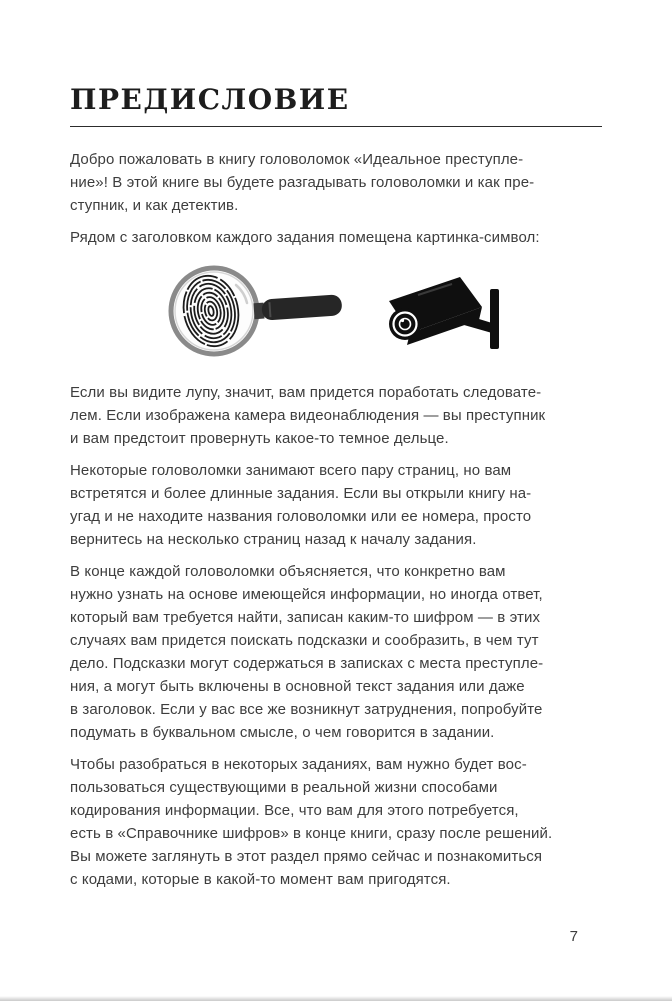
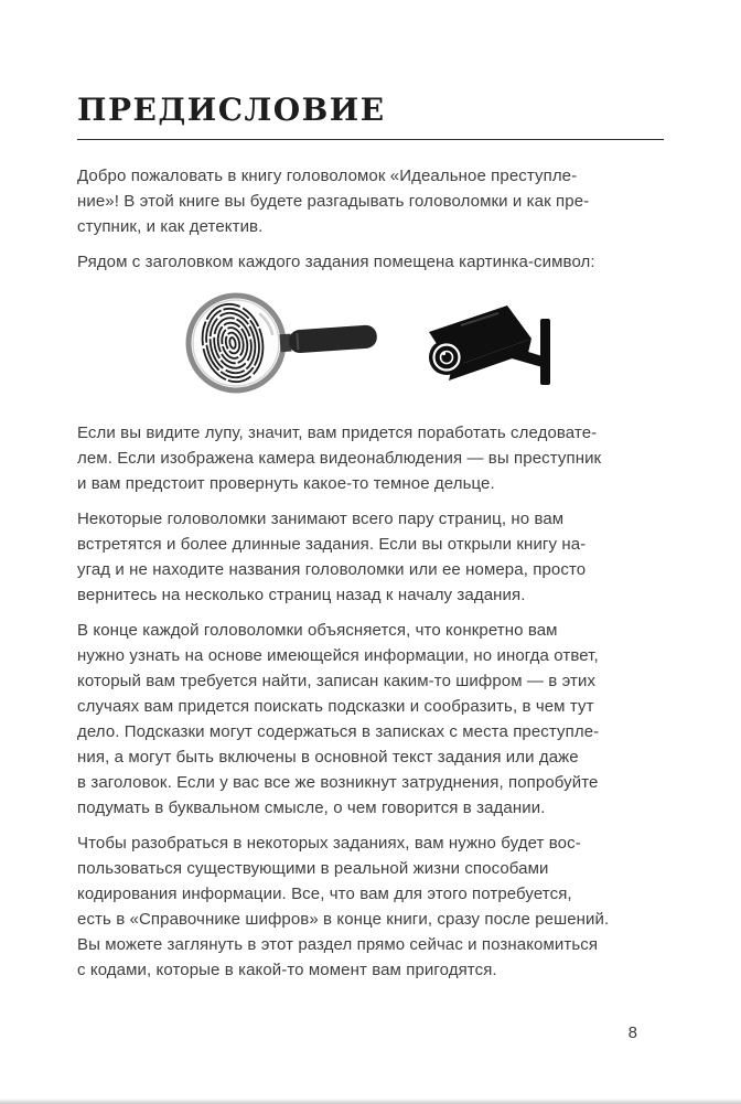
  ПРЕДИСЛОВИЕ
  Добро пожаловать в книгу головоломок «Идеальное преступле-
  ние»! В этой книге вы будете разгадывать головоломки и как пре-
  ступник, и как детектив.
  Рядом с заголовком каждого задания помещена картинка-символ:
  Если вы видите лупу, значит, вам придется поработать следовате-
  лем. Если изображена камера видеонаблюдения — вы преступник
  и вам предстоит провернуть какое-то темное дельце.
  Некоторые головоломки занимают всего пару страниц, но вам
  встретятся и более длинные задания. Если вы открыли книгу на-
  угад и не находите названия головоломки или ее номера, просто
  вернитесь на несколько страниц назад к началу задания.
  В конце каждой головоломки объясняется, что конкретно вам
  нужно узнать на основе имеющейся информации, но иногда ответ,
  который вам требуется найти, записан каким-то шифром — в этих
  случаях вам придется поискать подсказки и сообразить, в чем тут
  дело. Подсказки могут содержаться в записках с места преступле-
  ния, а могут быть включены в основной текст задания или даже
  в заголовок. Если у вас все же возникнут затруднения, попробуйте
  подумать в буквальном смысле, о чем говорится в задании.
  Чтобы разобраться в некоторых заданиях, вам нужно будет вос-
  пользоваться существующими в реальной жизни способами
  кодирования информации. Все, что вам для этого потребуется,
  есть в «Справочнике шифров» в конце книги, сразу после решений.
  Вы можете заглянуть в этот раздел прямо сейчас и познакомиться
  с кодами, которые в какой-то момент вам пригодятся.
- 7
+ 8
